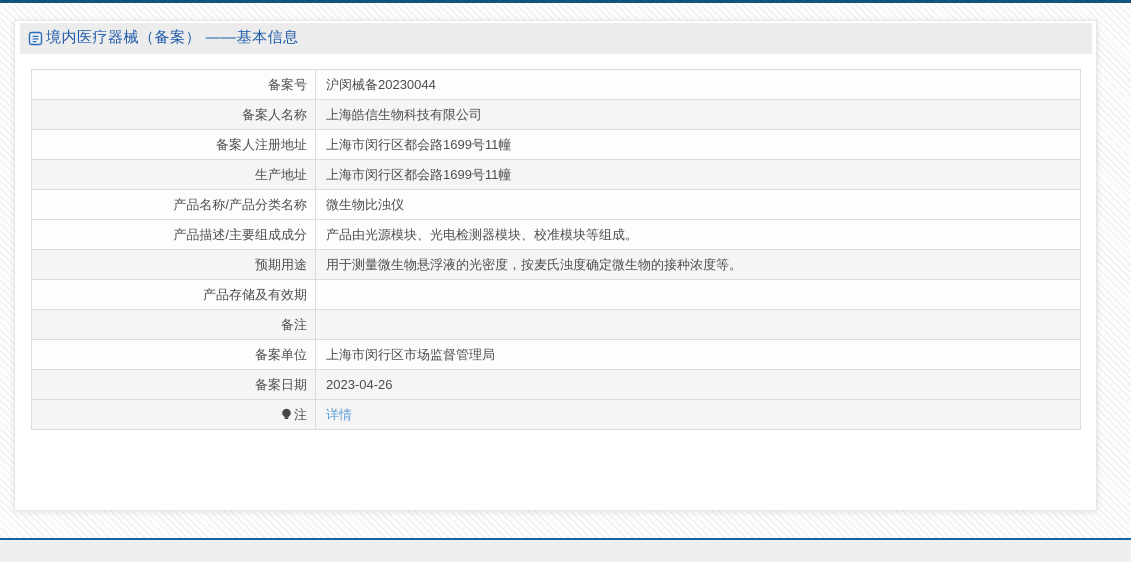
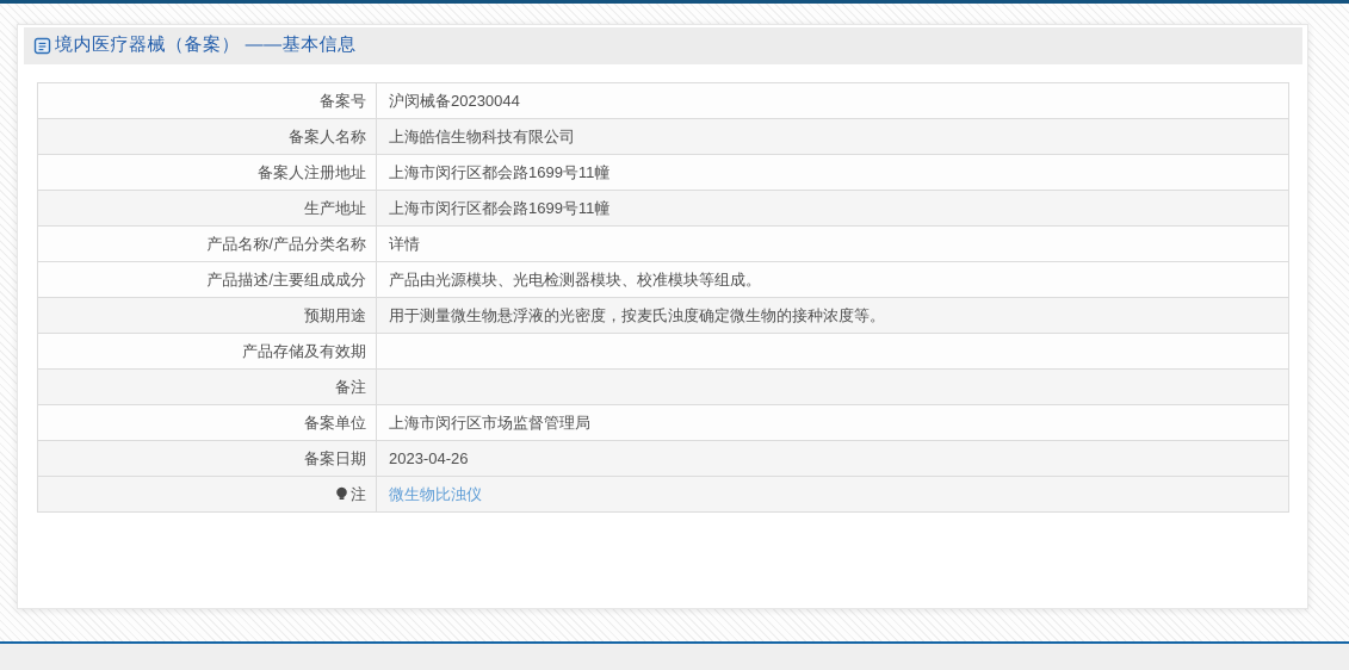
  境内医疗器械（备案） ——基本信息
  备案号	沪闵械备20230044
  备案人名称	上海皓信生物科技有限公司
  备案人注册地址	上海市闵行区都会路1699号11幢
  生产地址	上海市闵行区都会路1699号11幢
- 产品名称/产品分类名称	微生物比浊仪
+ 产品名称/产品分类名称	详情
  产品描述/主要组成成分	产品由光源模块、光电检测器模块、校准模块等组成。
  预期用途	用于测量微生物悬浮液的光密度，按麦氏浊度确定微生物的接种浓度等。
  产品存储及有效期
  备注
  备案单位	上海市闵行区市场监督管理局
  备案日期	2023-04-26
- 注	详情
+ 注	微生物比浊仪
